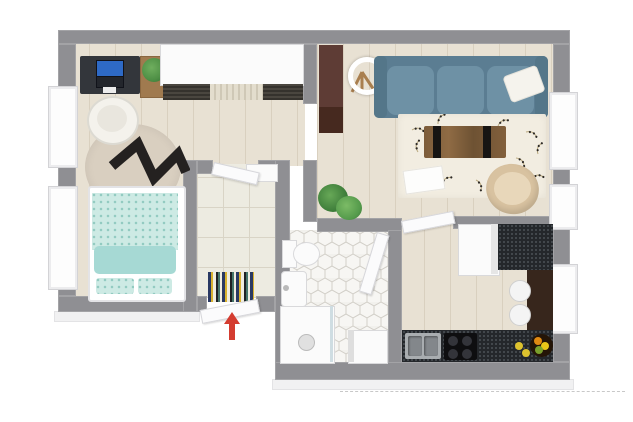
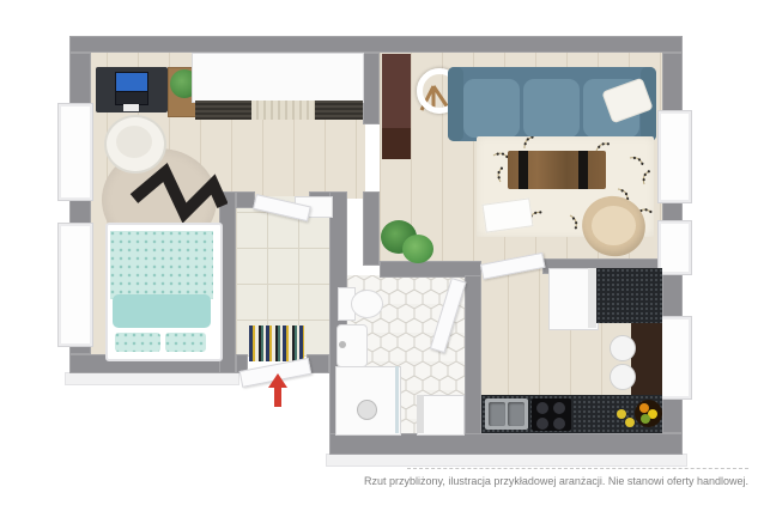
+ Rzut przybliżony, ilustracja przykładowej aranżacji. Nie stanowi oferty handlowej.
